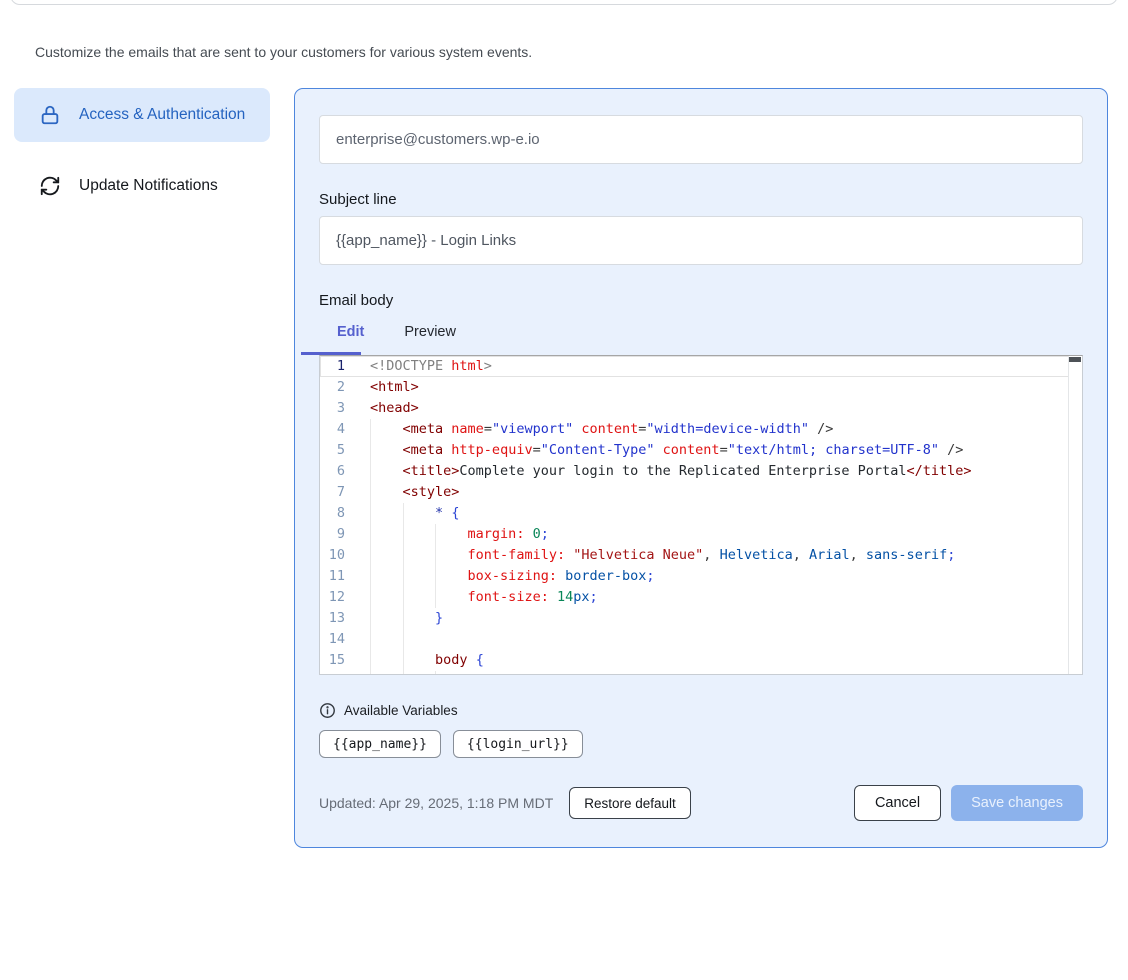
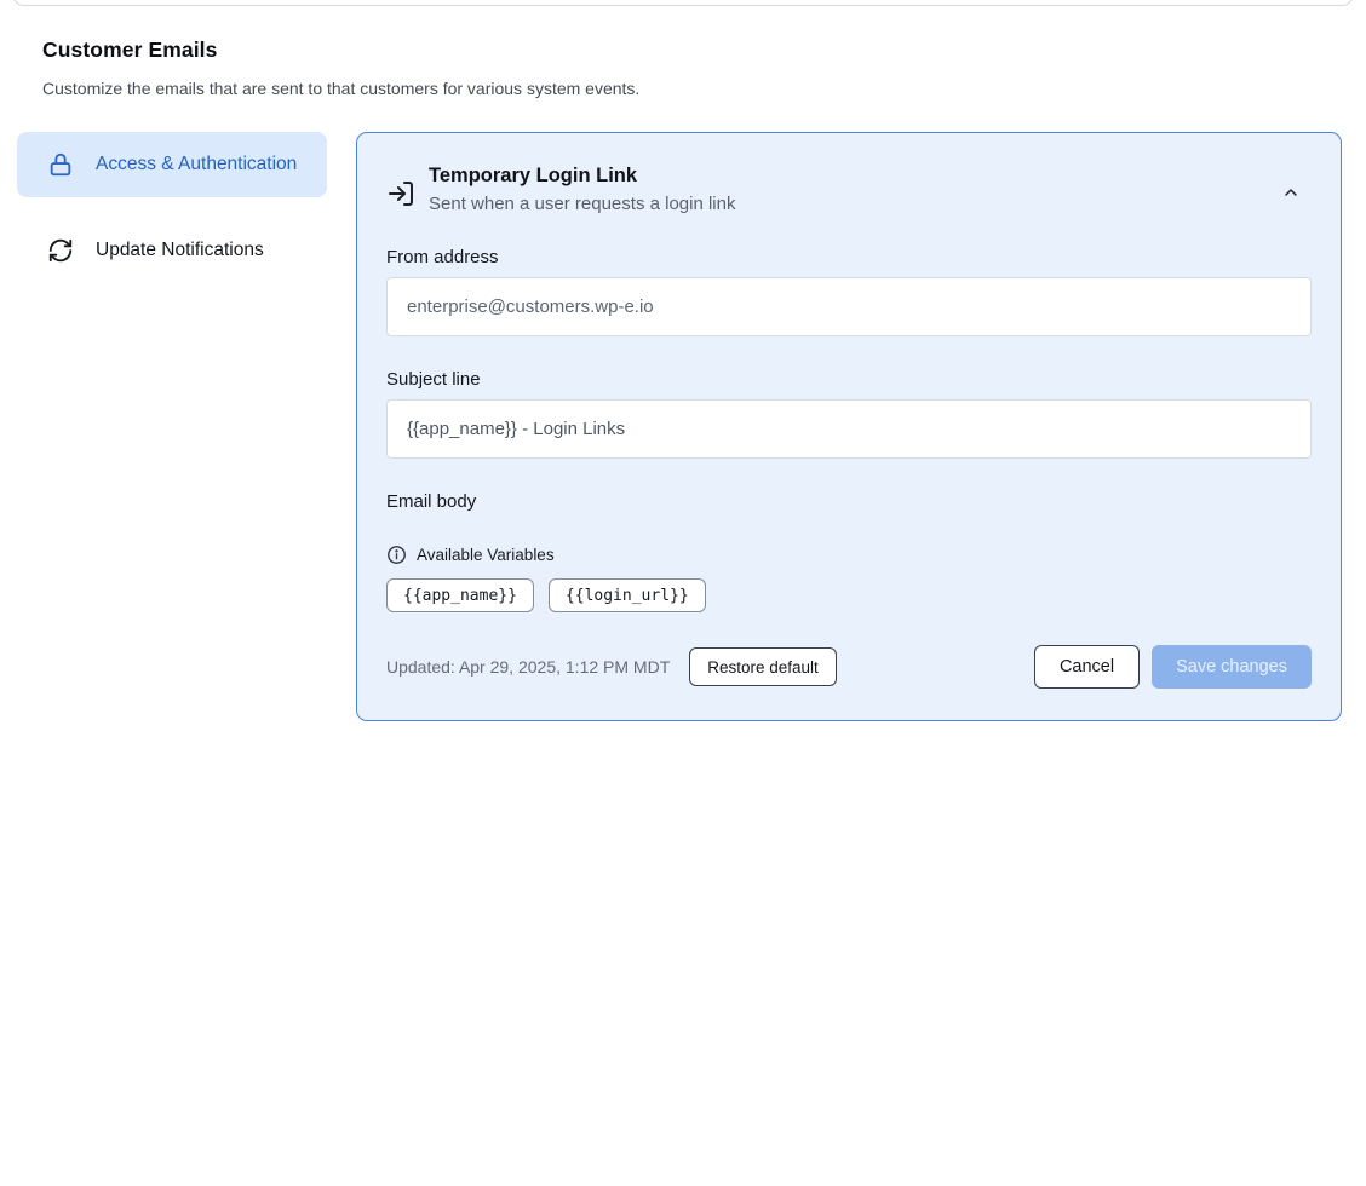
+ Customer Emails
- Customize the emails that are sent to your customers for various system events.
+ Customize the emails that are sent to that customers for various system events.
  Access & Authentication
  Update Notifications
+ Temporary Login Link
+ Sent when a user requests a login link
+ From address
  enterprise@customers.wp-e.io
  Subject line
  {{app_name}} - Login Links
  Email body
- Edit
- Preview
- 1
- <!DOCTYPE html>
- 2
- <html>
- 3
- <head>
- 4
- <meta name="viewport" content="width=device-width" />
- 5
- <meta http-equiv="Content-Type" content="text/html; charset=UTF-8" />
- 6
- <title>Complete your login to the Replicated Enterprise Portal</title>
- 7
- <style>
- 8
- * {
- 9
- margin: 0;
- 10
- font-family: "Helvetica Neue", Helvetica, Arial, sans-serif;
- 11
- box-sizing: border-box;
- 12
- font-size: 14px;
- 13
- }
- 14
- 15
- body {
  Available Variables
  {{app_name}}
  {{login_url}}
- Updated: Apr 29, 2025, 1:18 PM MDT
+ Updated: Apr 29, 2025, 1:12 PM MDT
  Restore default
  Cancel
  Save changes
